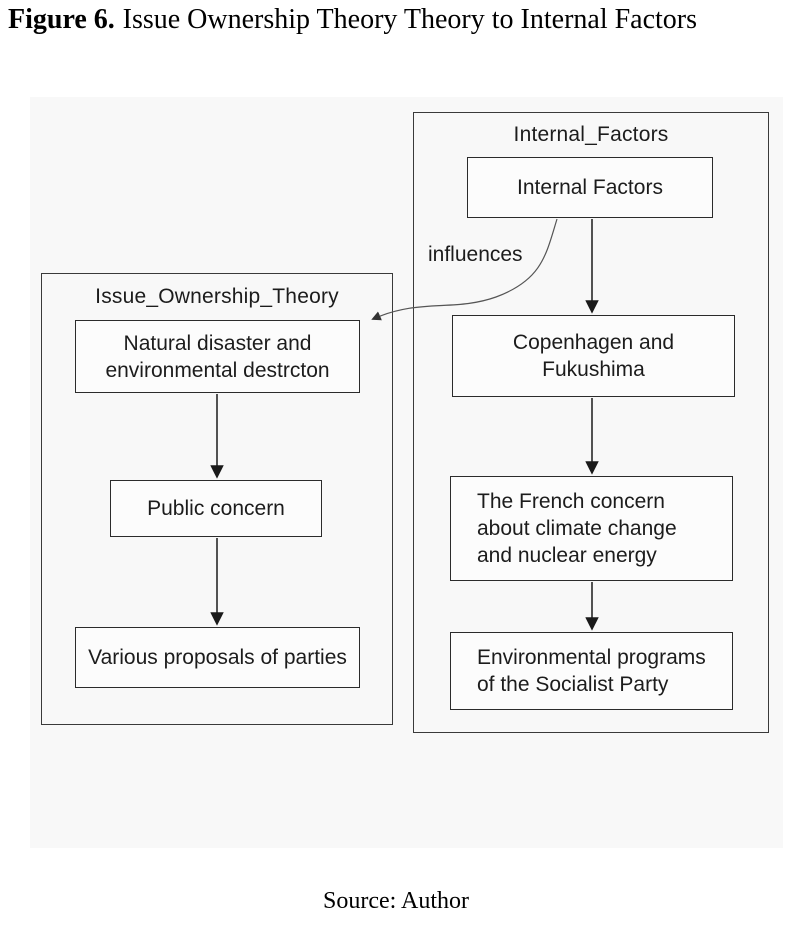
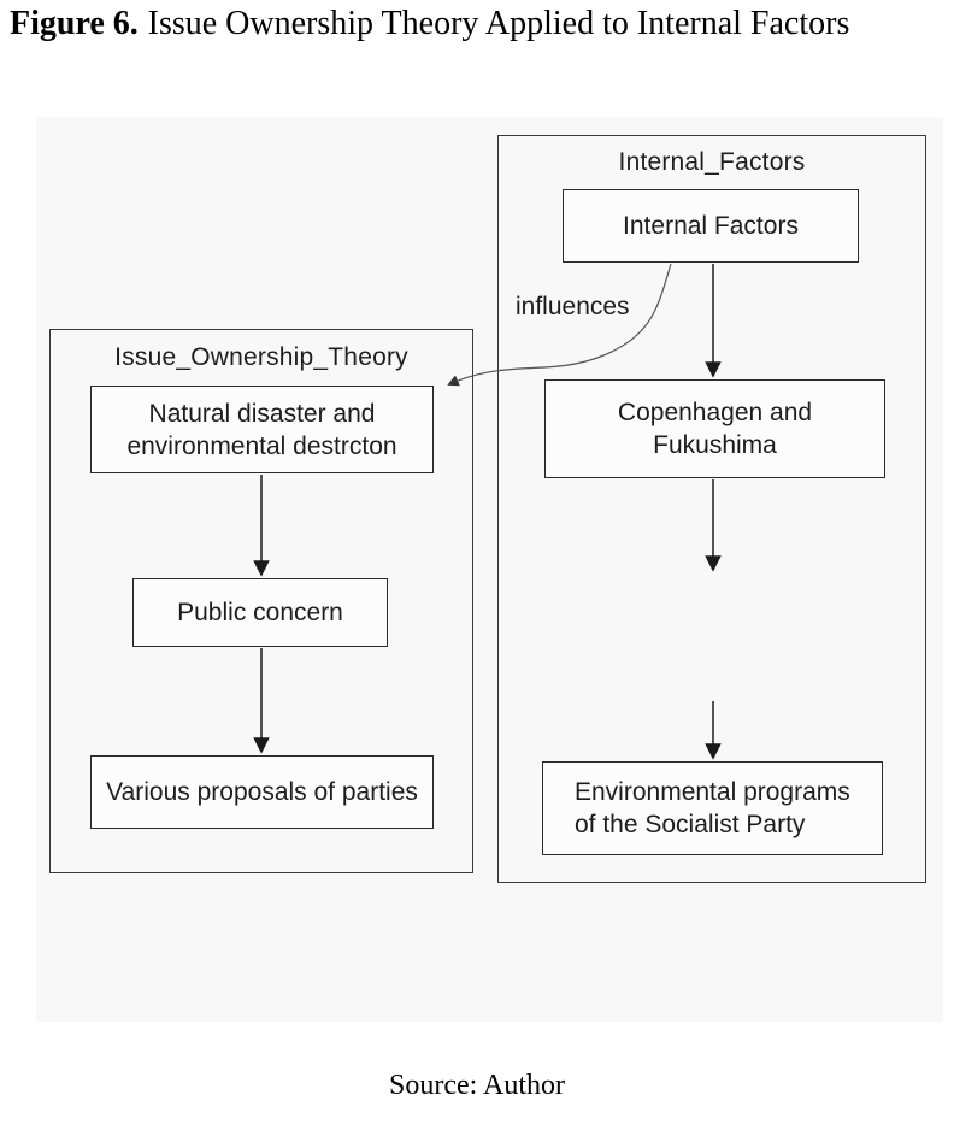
- Figure 6. Issue Ownership Theory Theory to Internal Factors
+ Figure 6. Issue Ownership Theory Applied to Internal Factors
  Issue_Ownership_Theory
  Internal_Factors
  influences
  Natural disaster and
  environmental destrcton
  Public concern
  Various proposals of parties
  Internal Factors
  Copenhagen and
  Fukushima
- The French concern
- about climate change
- and nuclear energy
  Environmental programs
  of the Socialist Party
  Source: Author
